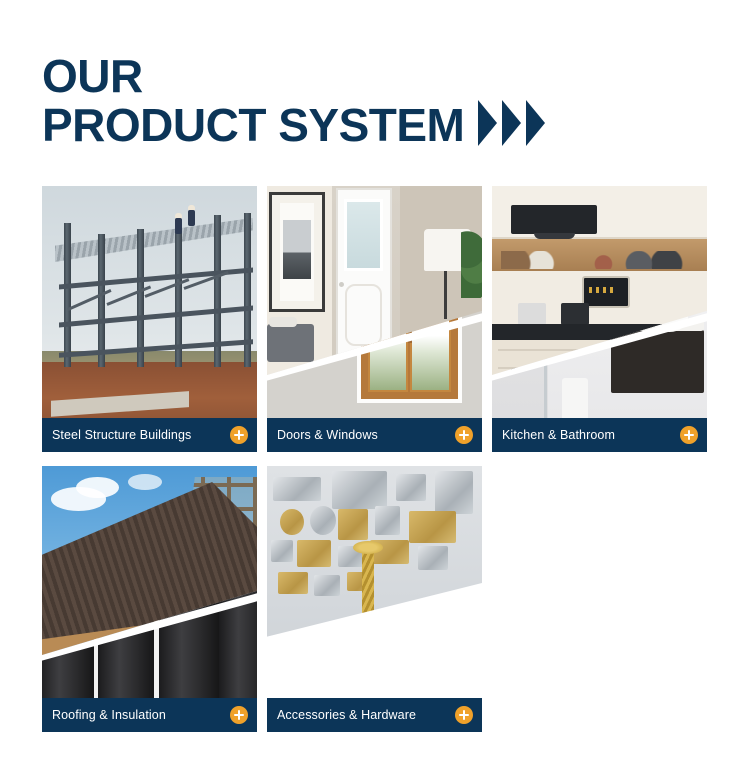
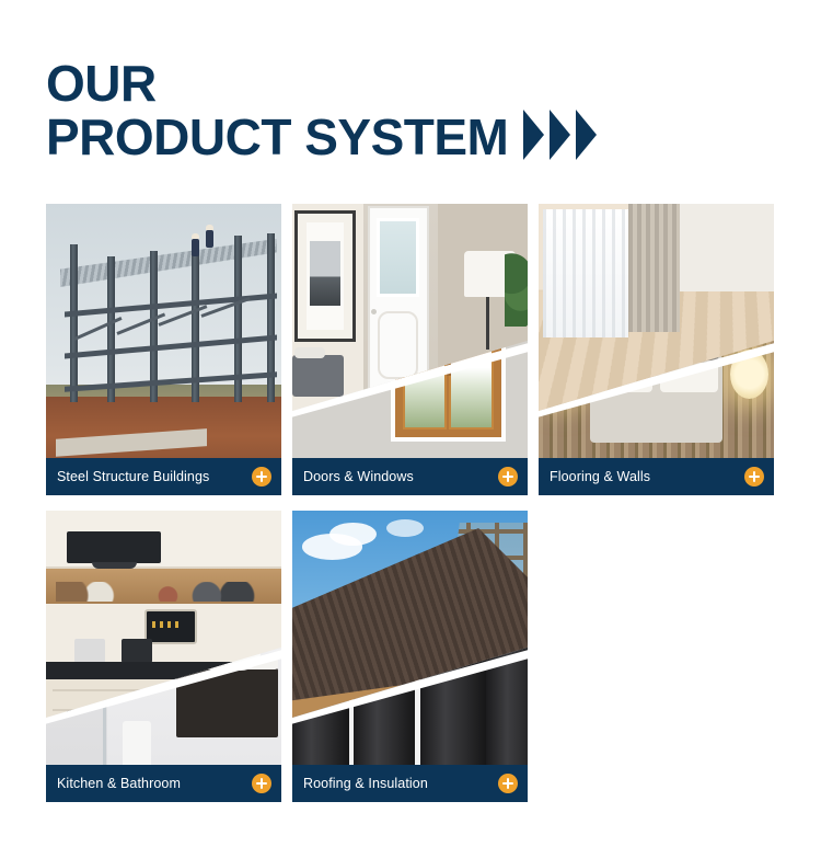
  OUR
  PRODUCT SYSTEM
  Steel Structure Buildings
  Doors & Windows
+ Flooring & Walls
  Kitchen & Bathroom
  Roofing & Insulation
- Accessories & Hardware
